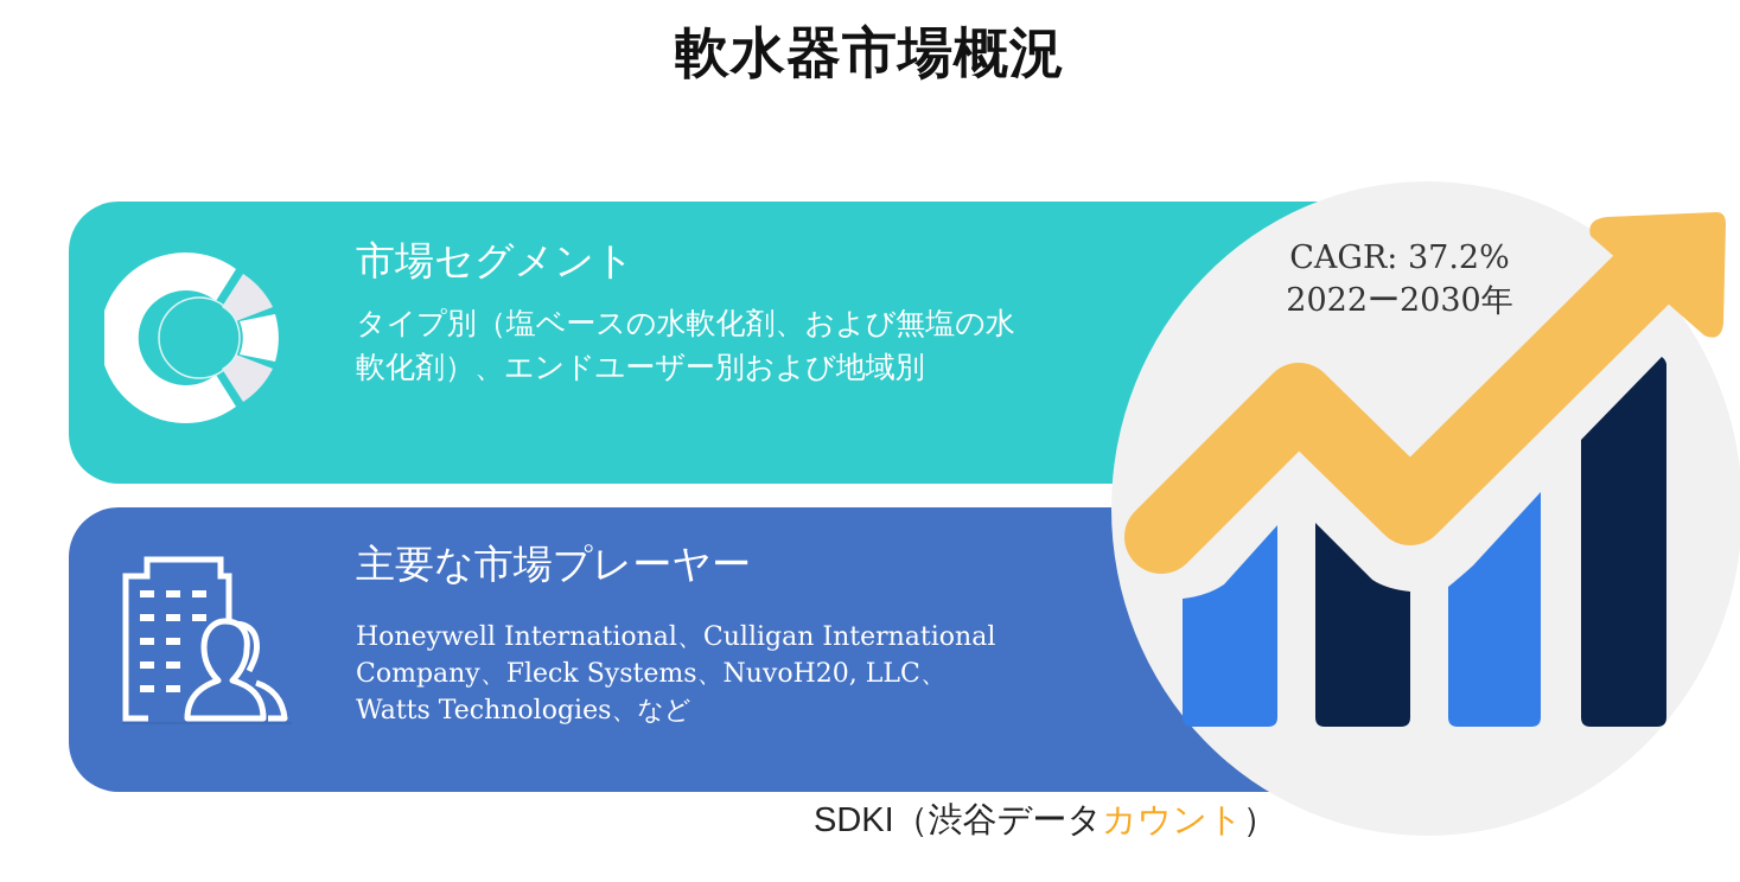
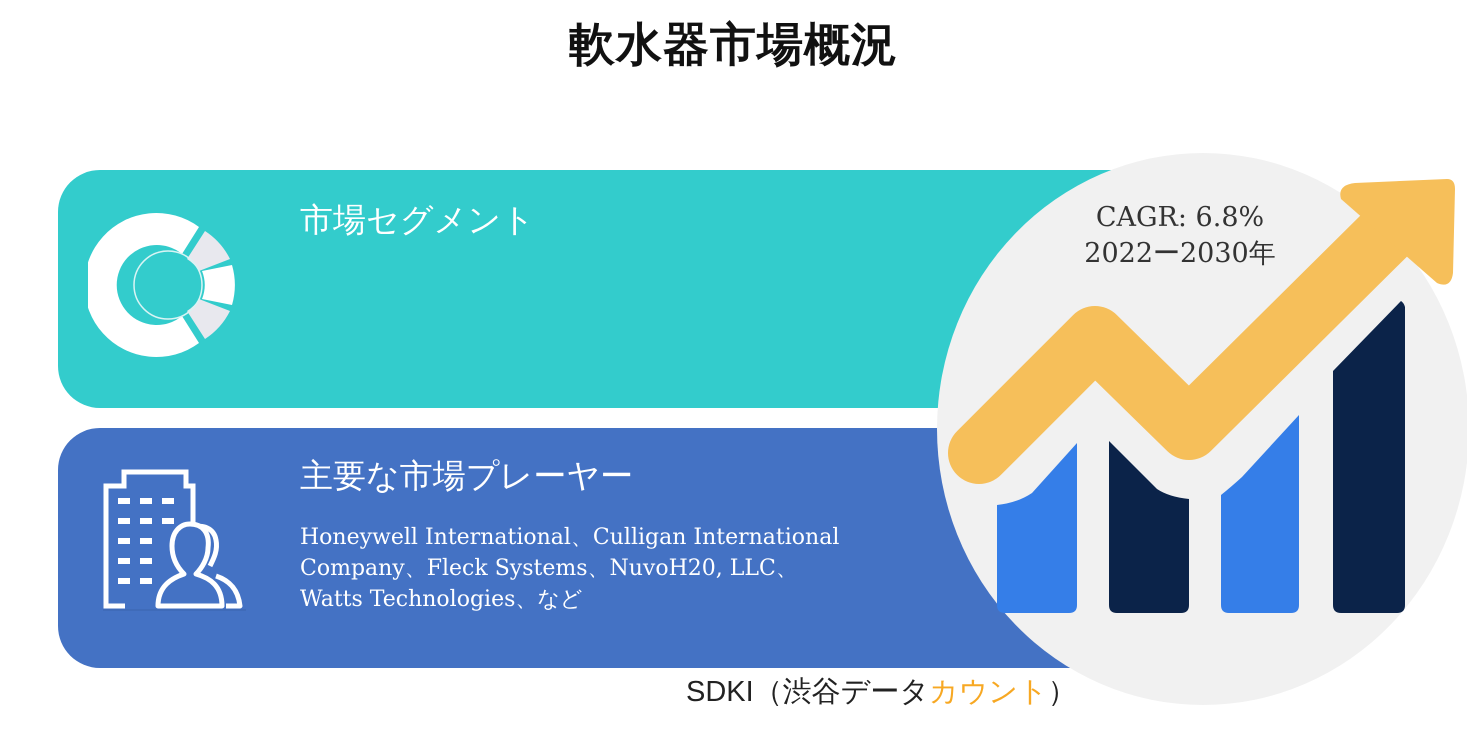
  軟水器市場概況
  市場セグメント
- タイプ別（塩ベースの水軟化剤、および無塩の水軟化剤）、エンドユーザー別および地域別
  主要な市場プレーヤー
  Honeywell International、Culligan International Company、Fleck Systems、NuvoH20, LLC、Watts Technologies、など
- CAGR: 37.2%
+ CAGR: 6.8%
  2022ー2030年
  SDKI（渋谷データカウント）
